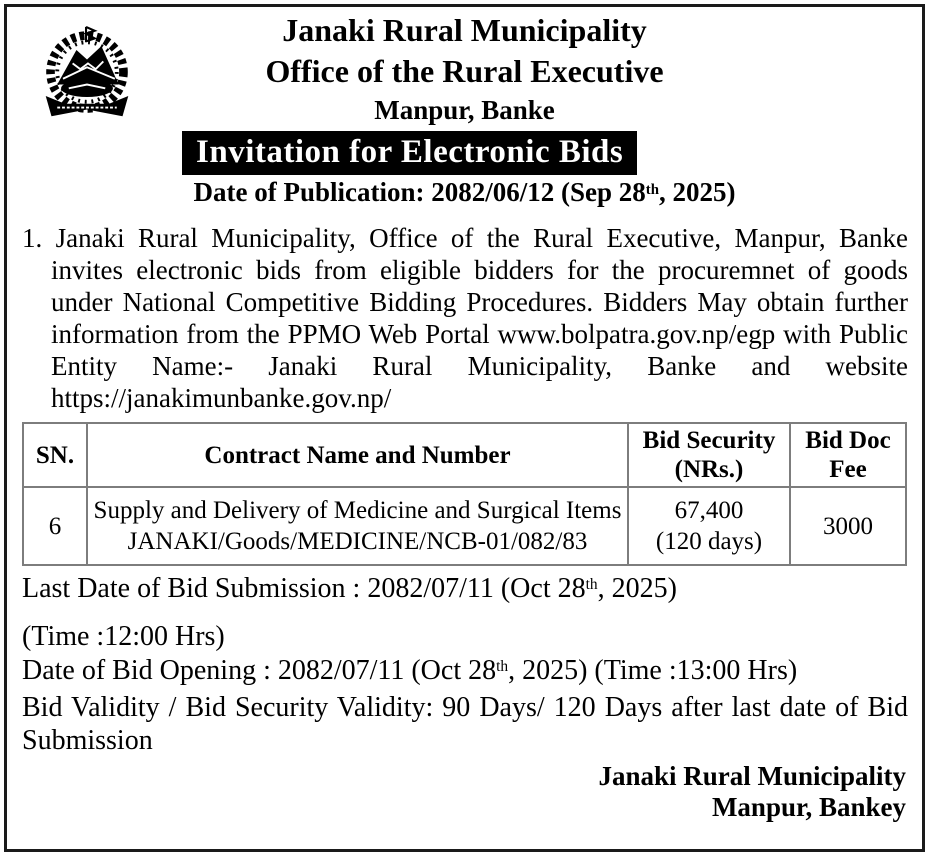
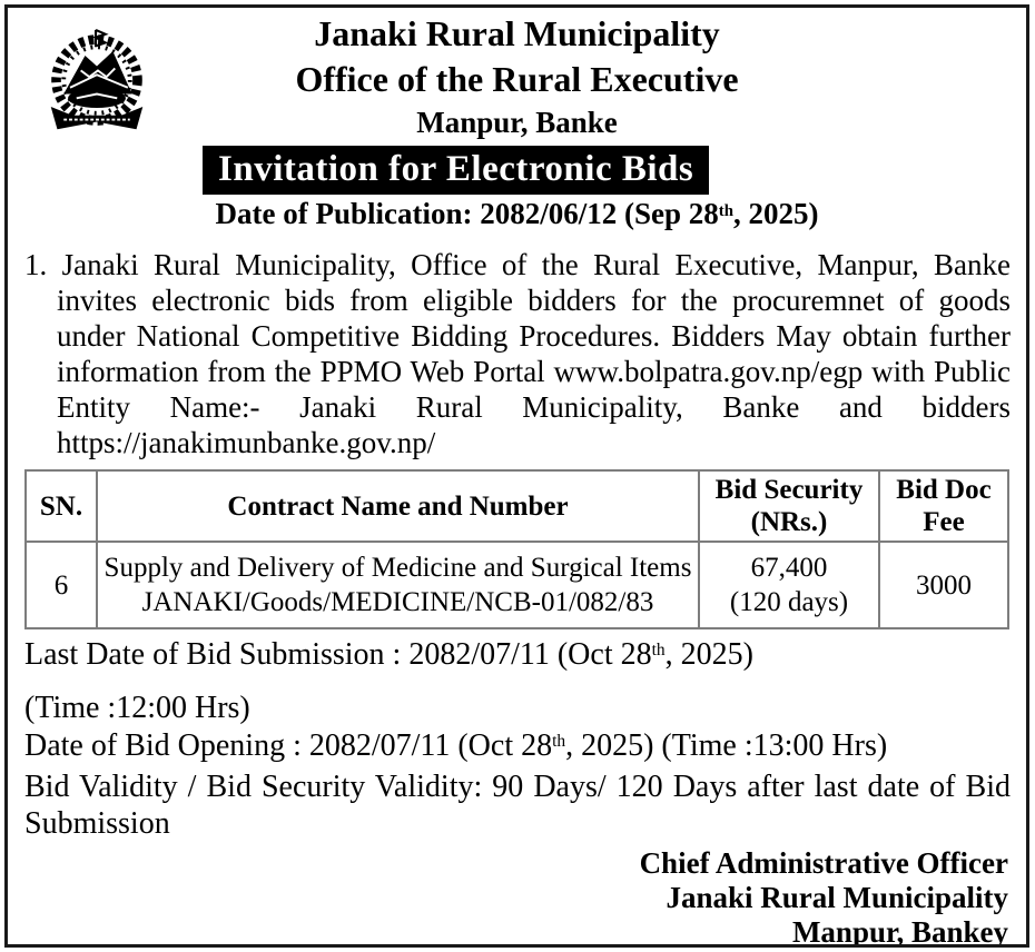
  Janaki Rural Municipality
  Office of the Rural Executive
  Manpur, Banke
  Invitation for Electronic Bids
  Date of Publication: 2082/06/12 (Sep 28th, 2025)
- 1. Janaki Rural Municipality, Office of the Rural Executive, Manpur, Banke invites electronic bids from eligible bidders for the procuremnet of goods under National Competitive Bidding Procedures. Bidders May obtain further information from the PPMO Web Portal www.bolpatra.gov.np/egp with Public Entity Name:- Janaki Rural Municipality, Banke and website https://janakimunbanke.gov.np/
+ 1. Janaki Rural Municipality, Office of the Rural Executive, Manpur, Banke invites electronic bids from eligible bidders for the procuremnet of goods under National Competitive Bidding Procedures. Bidders May obtain further information from the PPMO Web Portal www.bolpatra.gov.np/egp with Public Entity Name:- Janaki Rural Municipality, Banke and bidders https://janakimunbanke.gov.np/
  SN.	Contract Name and Number	Bid Security (NRs.)	Bid Doc Fee
  6	Supply and Delivery of Medicine and Surgical Items JANAKI/Goods/MEDICINE/NCB-01/082/83	67,400 (120 days)	3000
  Last Date of Bid Submission : 2082/07/11 (Oct 28th, 2025)
  (Time :12:00 Hrs)
  Date of Bid Opening : 2082/07/11 (Oct 28th, 2025) (Time :13:00 Hrs)
  Bid Validity / Bid Security Validity: 90 Days/ 120 Days after last date of Bid Submission
+ Chief Administrative Officer
  Janaki Rural Municipality
  Manpur, Bankey
